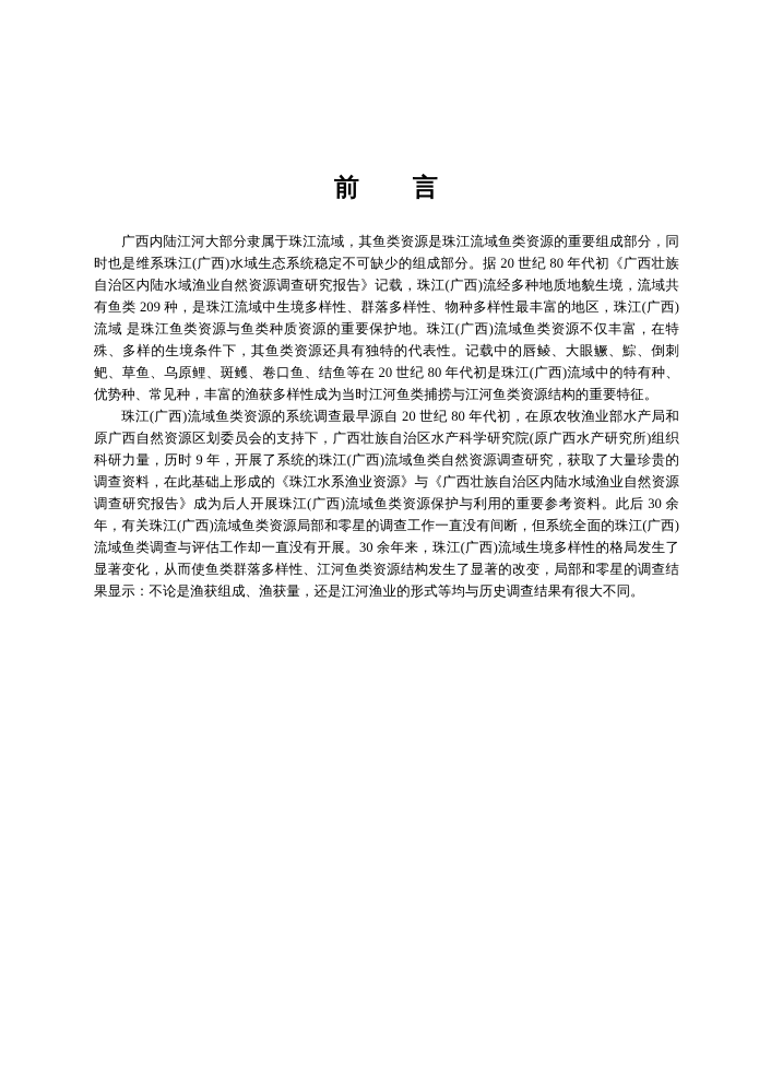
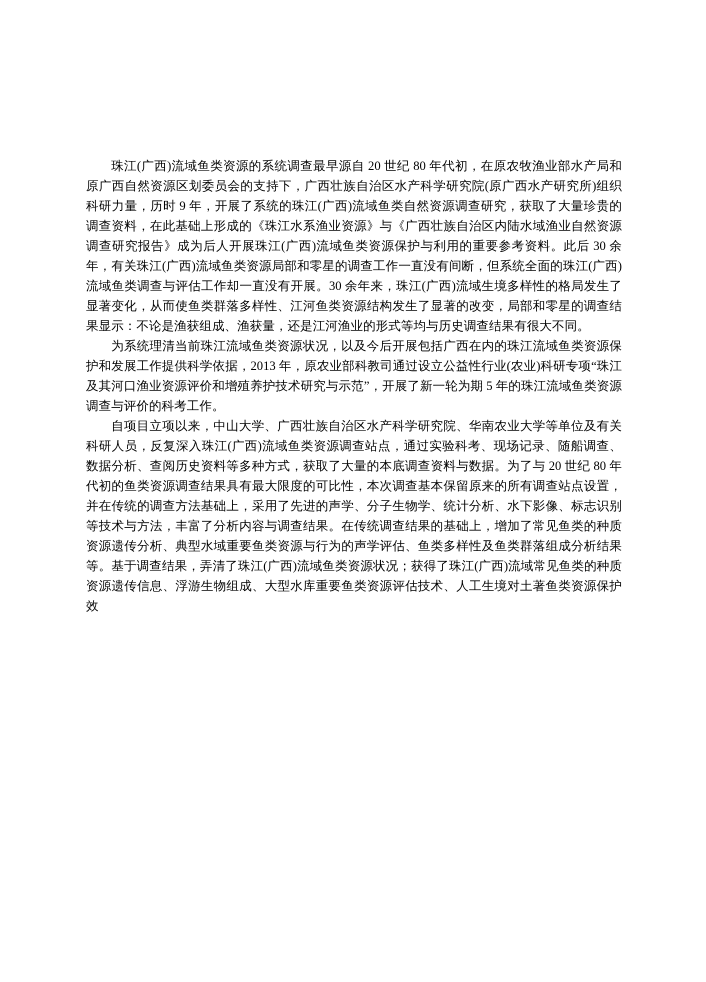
- 前 言
- 广西内陆江河大部分隶属于珠江流域，其鱼类资源是珠江流域鱼类资源的重要组成部分，同时也是维系珠江(广西)水域生态系统稳定不可缺少的组成部分。据 20 世纪 80 年代初《广西壮族自治区内陆水域渔业自然资源调查研究报告》记载，珠江(广西)流经多种地质地貌生境，流域共有鱼类 209 种，是珠江流域中生境多样性、群落多样性、物种多样性最丰富的地区，珠江(广西)流域 是珠江鱼类资源与鱼类种质资源的重要保护地。珠江(广西)流域鱼类资源不仅丰富，在特殊、多样的生境条件下，其鱼类资源还具有独特的代表性。记载中的唇鲮、大眼鳜、鯮、倒刺鲃、草鱼、乌原鲤、斑鳠、卷口鱼、结鱼等在 20 世纪 80 年代初是珠江(广西)流域中的特有种、优势种、常见种，丰富的渔获多样性成为当时江河鱼类捕捞与江河鱼类资源结构的重要特征。
  珠江(广西)流域鱼类资源的系统调查最早源自 20 世纪 80 年代初，在原农牧渔业部水产局和原广西自然资源区划委员会的支持下，广西壮族自治区水产科学研究院(原广西水产研究所)组织科研力量，历时 9 年，开展了系统的珠江(广西)流域鱼类自然资源调查研究，获取了大量珍贵的调查资料，在此基础上形成的《珠江水系渔业资源》与《广西壮族自治区内陆水域渔业自然资源调查研究报告》成为后人开展珠江(广西)流域鱼类资源保护与利用的重要参考资料。此后 30 余年，有关珠江(广西)流域鱼类资源局部和零星的调查工作一直没有间断，但系统全面的珠江(广西)流域鱼类调查与评估工作却一直没有开展。30 余年来，珠江(广西)流域生境多样性的格局发生了显著变化，从而使鱼类群落多样性、江河鱼类资源结构发生了显著的改变，局部和零星的调查结果显示：不论是渔获组成、渔获量，还是江河渔业的形式等均与历史调查结果有很大不同。
+ 为系统理清当前珠江流域鱼类资源状况，以及今后开展包括广西在内的珠江流域鱼类资源保护和发展工作提供科学依据，2013 年，原农业部科教司通过设立公益性行业(农业)科研专项“珠江及其河口渔业资源评价和增殖养护技术研究与示范”，开展了新一轮为期 5 年的珠江流域鱼类资源调查与评价的科考工作。
+ 自项目立项以来，中山大学、广西壮族自治区水产科学研究院、华南农业大学等单位及有关科研人员，反复深入珠江(广西)流域鱼类资源调查站点，通过实验科考、现场记录、随船调查、数据分析、查阅历史资料等多种方式，获取了大量的本底调查资料与数据。为了与 20 世纪 80 年代初的鱼类资源调查结果具有最大限度的可比性，本次调查基本保留原来的所有调查站点设置，并在传统的调查方法基础上，采用了先进的声学、分子生物学、统计分析、水下影像、标志识别等技术与方法，丰富了分析内容与调查结果。在传统调查结果的基础上，增加了常见鱼类的种质资源遗传分析、典型水域重要鱼类资源与行为的声学评估、鱼类多样性及鱼类群落组成分析结果等。基于调查结果，弄清了珠江(广西)流域鱼类资源状况；获得了珠江(广西)流域常见鱼类的种质资源遗传信息、浮游生物组成、大型水库重要鱼类资源评估技术、人工生境对土著鱼类资源保护效
